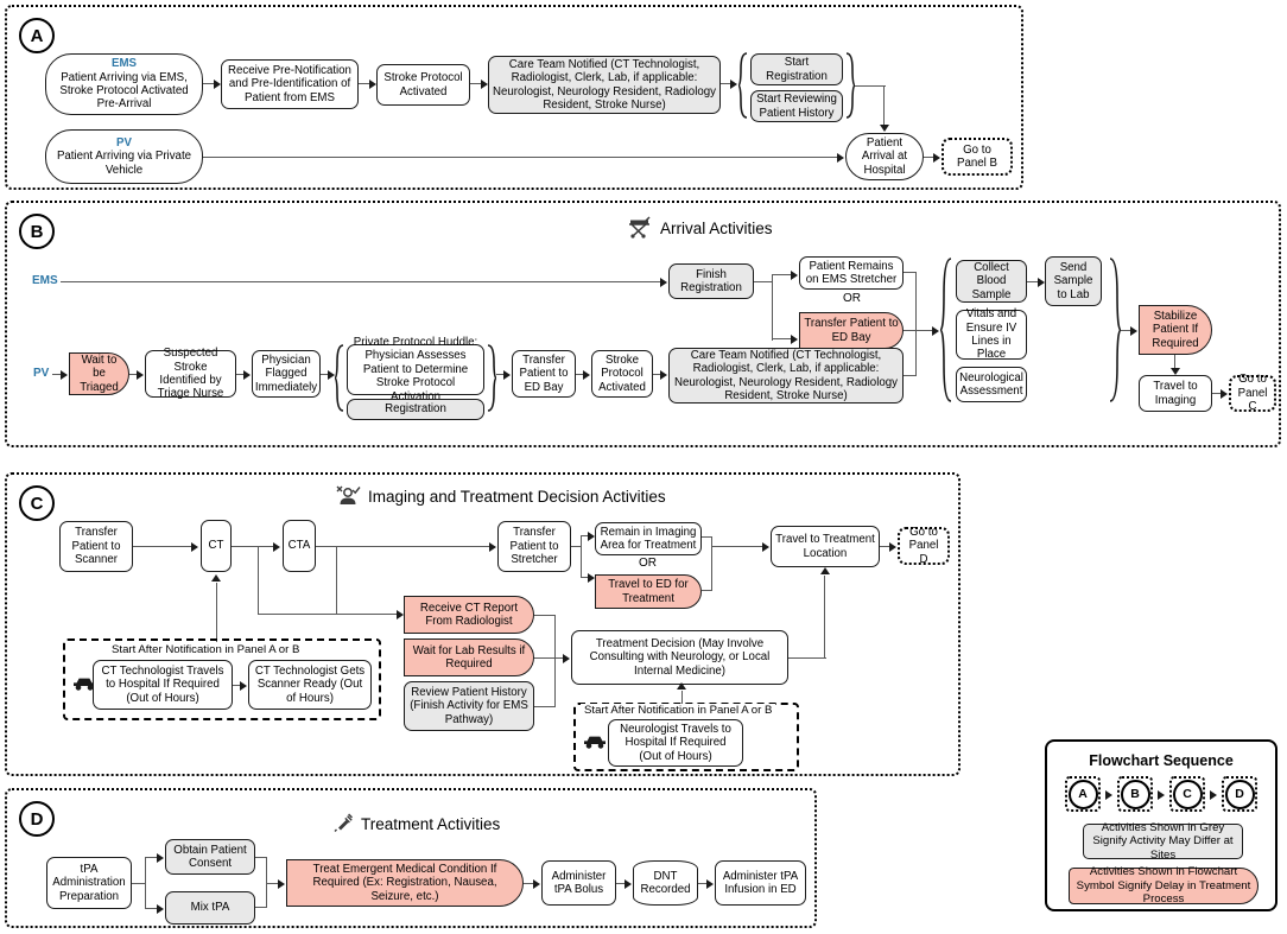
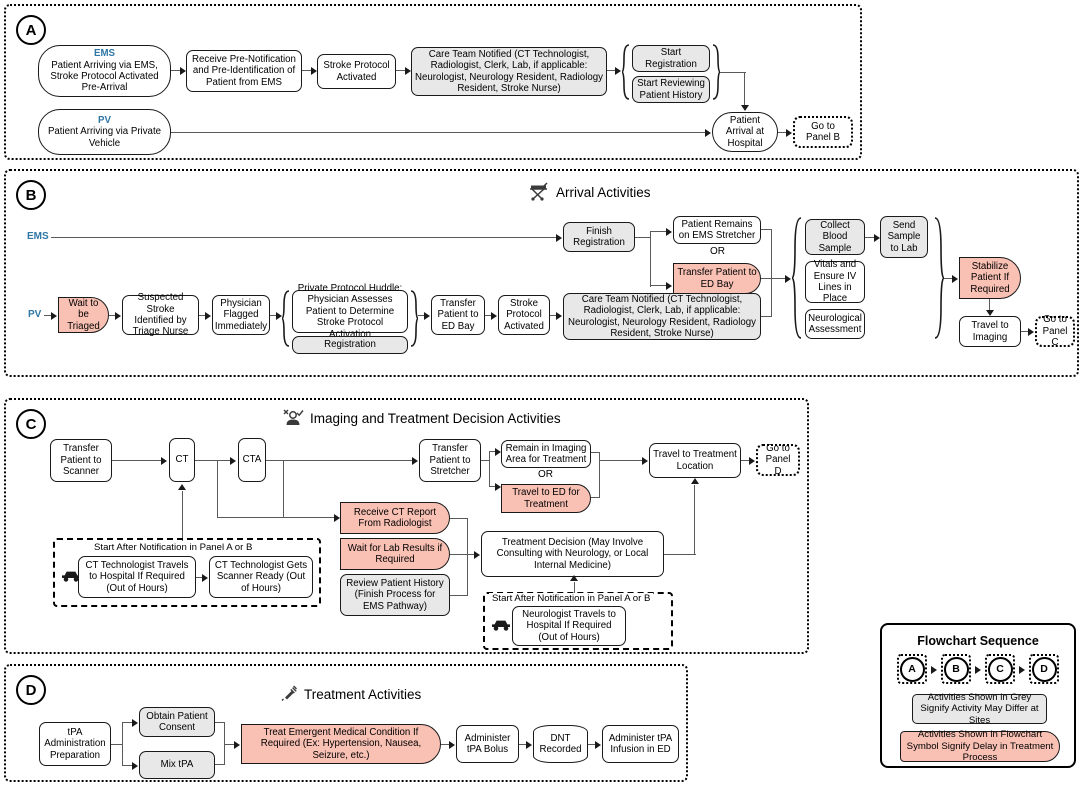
  A
  EMS
  Patient Arriving via EMS, Stroke Protocol Activated Pre-Arrival
  PV
  Patient Arriving via Private Vehicle
  Receive Pre-Notification and Pre-Identification of Patient from EMS
  Stroke Protocol Activated
  Care Team Notified (CT Technologist, Radiologist, Clerk, Lab, if applicable: Neurologist, Neurology Resident, Radiology Resident, Stroke Nurse)
  Start Registration
  Start Reviewing Patient History
  Patient Arrival at Hospital
  Go to Panel B
  B
  Arrival Activities
  EMS
  Finish Registration
  Patient Remains on EMS Stretcher
  OR
  Transfer Patient to ED Bay
  PV
  Wait to be Triaged
  Suspected Stroke Identified by Triage Nurse
  Physician Flagged Immediately
  Private Protocol Huddle: Physician Assesses Patient to Determine Stroke Protocol Activation
  Registration
  Transfer Patient to ED Bay
  Stroke Protocol Activated
  Care Team Notified (CT Technologist, Radiologist, Clerk, Lab, if applicable: Neurologist, Neurology Resident, Radiology Resident, Stroke Nurse)
  Collect Blood Sample
  Send Sample to Lab
  Vitals and Ensure IV Lines in Place
  Neurological Assessment
  Stabilize Patient If Required
  Travel to Imaging
  Go to Panel C
  C
  Imaging and Treatment Decision Activities
  Transfer Patient to Scanner
  CT
  CTA
  Transfer Patient to Stretcher
  Remain in Imaging Area for Treatment
  OR
  Travel to ED for Treatment
  Travel to Treatment Location
  Go to Panel D
  Start After Notification in Panel A or B
  CT Technologist Travels to Hospital If Required (Out of Hours)
  CT Technologist Gets Scanner Ready (Out of Hours)
  Receive CT Report From Radiologist
  Wait for Lab Results if Required
- Review Patient History (Finish Activity for EMS Pathway)
+ Review Patient History (Finish Process for EMS Pathway)
  Treatment Decision (May Involve Consulting with Neurology, or Local Internal Medicine)
  Start After Notification in Panel A or B
  Neurologist Travels to Hospital If Required (Out of Hours)
  D
  Treatment Activities
  tPA Administration Preparation
  Obtain Patient Consent
  Mix tPA
- Treat Emergent Medical Condition If Required (Ex: Registration, Nausea, Seizure, etc.)
+ Treat Emergent Medical Condition If Required (Ex: Hypertension, Nausea, Seizure, etc.)
  Administer tPA Bolus
  DNT Recorded
  Administer tPA Infusion in ED
  Flowchart Sequence
  A
  B
  C
  D
  Activities Shown in Grey Signify Activity May Differ at Sites
  Activities Shown in Flowchart Symbol Signify Delay in Treatment Process
